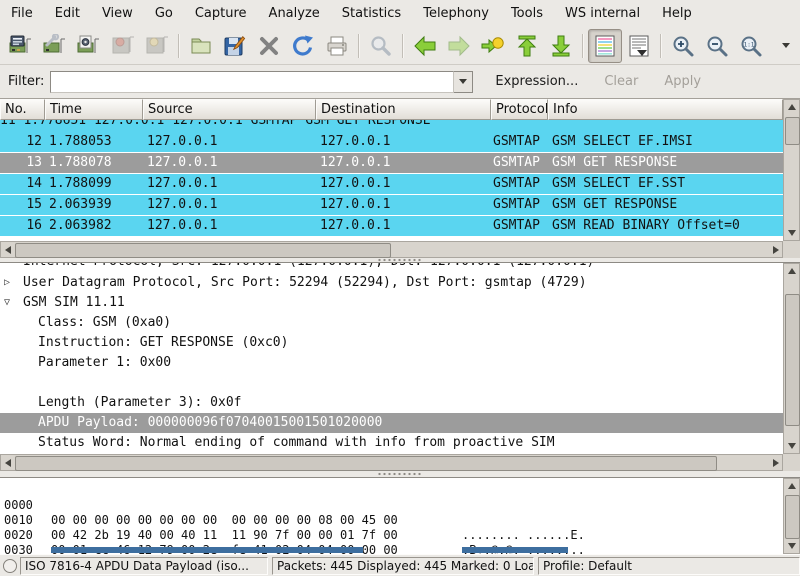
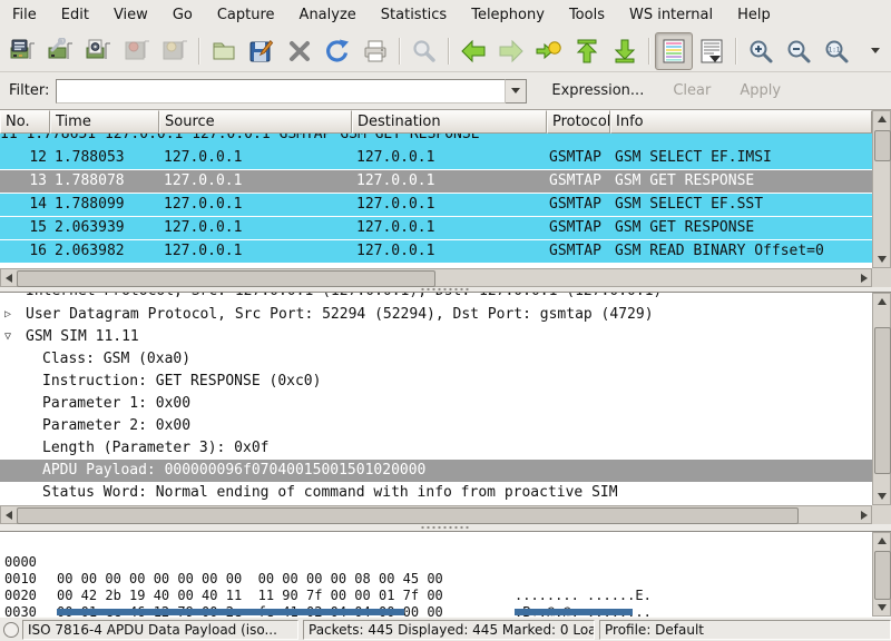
  File
  Edit
  View
  Go
  Capture
  Analyze
  Statistics
  Telephony
  Tools
  WS internal
  Help
  Filter:
  Expression...
  Clear
  Apply
  No.
  Time
  Source
  Destination
  Protocol
  Info
  11 1.778651 127.0.0.1 127.0.0.1 GSMTAP GSM GET RESPONSE
  12
  1.788053
  127.0.0.1
  127.0.0.1
  GSMTAP
  GSM SELECT EF.IMSI
  13
  1.788078
  127.0.0.1
  127.0.0.1
  GSMTAP
  GSM GET RESPONSE
  14
  1.788099
  127.0.0.1
  127.0.0.1
  GSMTAP
  GSM SELECT EF.SST
  15
  2.063939
  127.0.0.1
  127.0.0.1
  GSMTAP
  GSM GET RESPONSE
  16
  2.063982
  127.0.0.1
  127.0.0.1
  GSMTAP
  GSM READ BINARY Offset=0
  ▷
  User Datagram Protocol, Src Port: 52294 (52294), Dst Port: gsmtap (4729)
  ▽
  GSM SIM 11.11
  Class: GSM (0xa0)
  Instruction: GET RESPONSE (0xc0)
  Parameter 1: 0x00
+ Parameter 2: 0x00
  Length (Parameter 3): 0x0f
  APDU Payload: 000000096f07040015001501020000
  Status Word: Normal ending of command with info from proactive SIM
  0000
  00 00 00 00 00 00 00 00 00 00 00 00 08 00 45 00
  ........ ......E.
  0010
  00 42 2b 19 40 00 40 11 11 90 7f 00 00 01 7f 00
  0020
  0030
  ISO 7816-4 APDU Data Payload (iso...
  Packets: 445 Displayed: 445 Marked: 0 Loa
  Profile: Default
